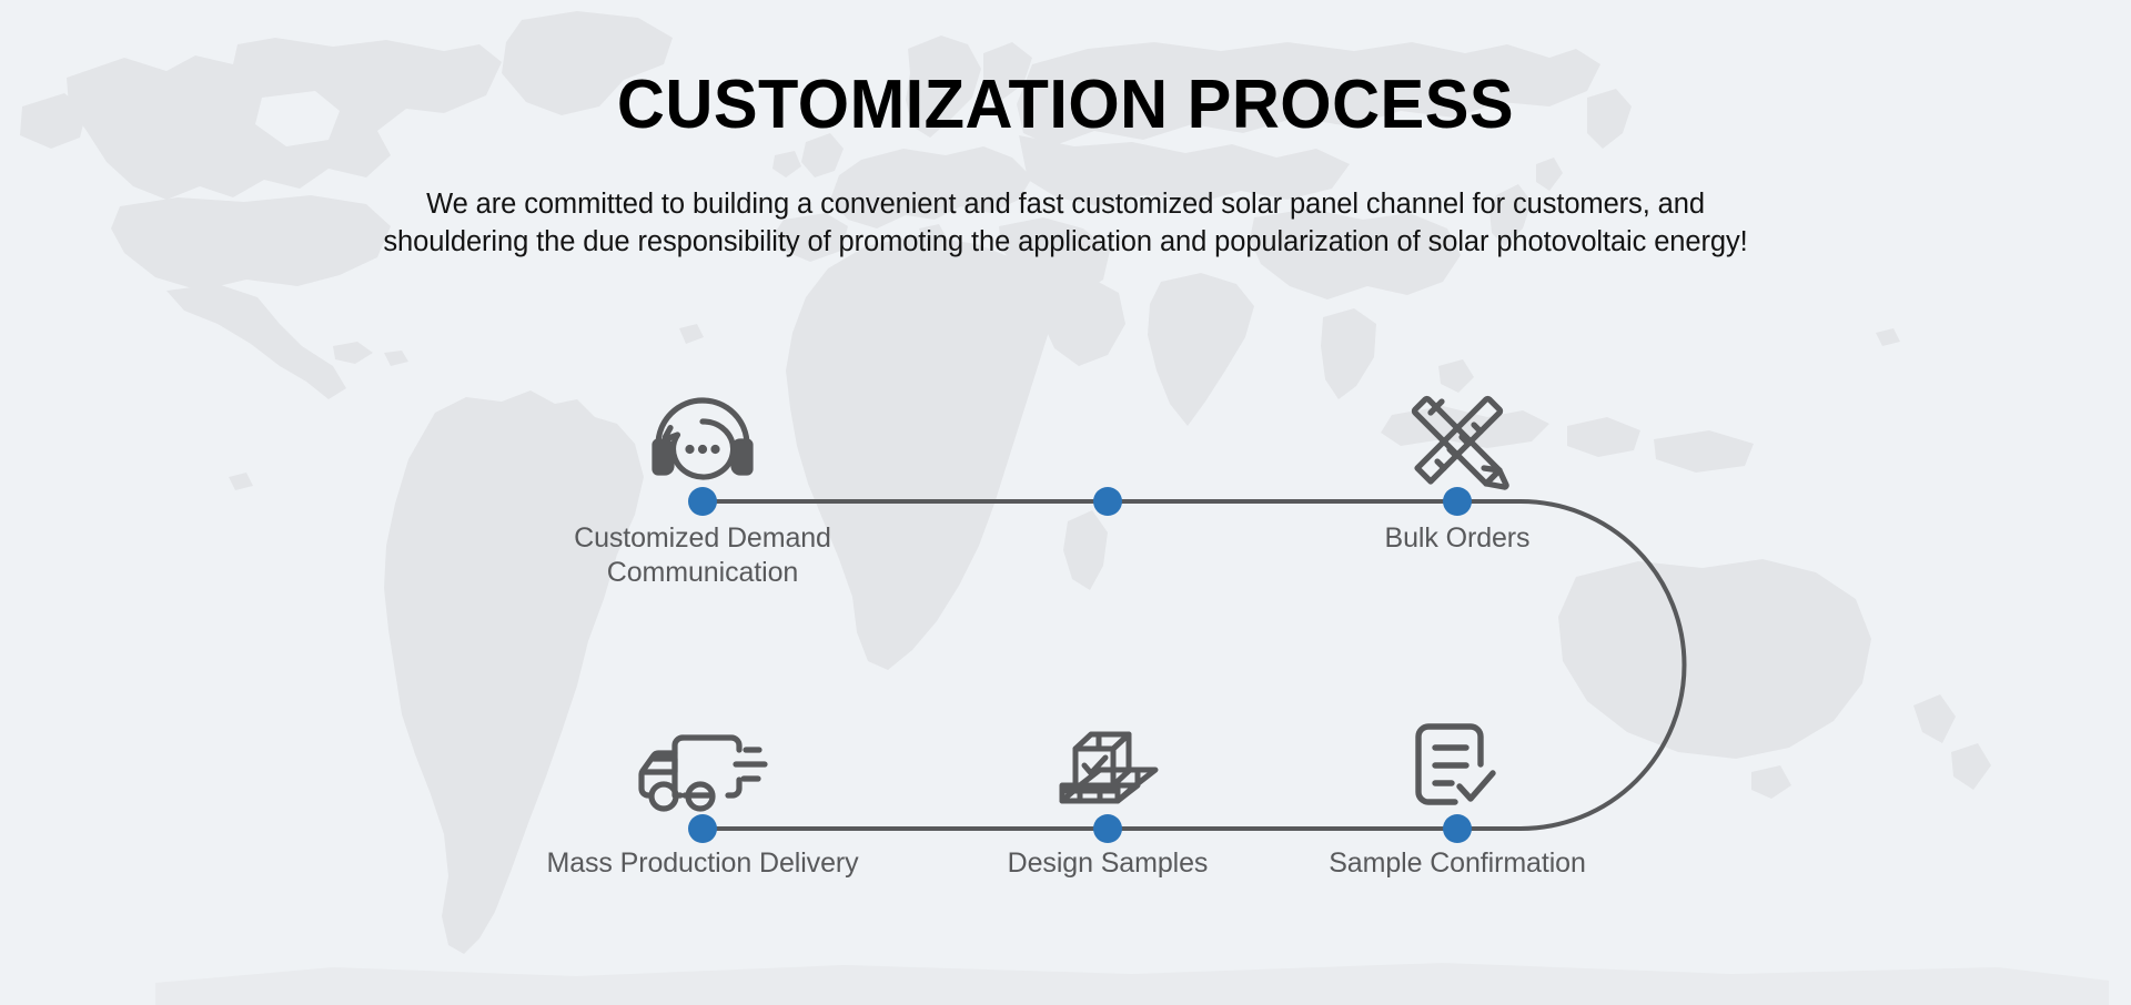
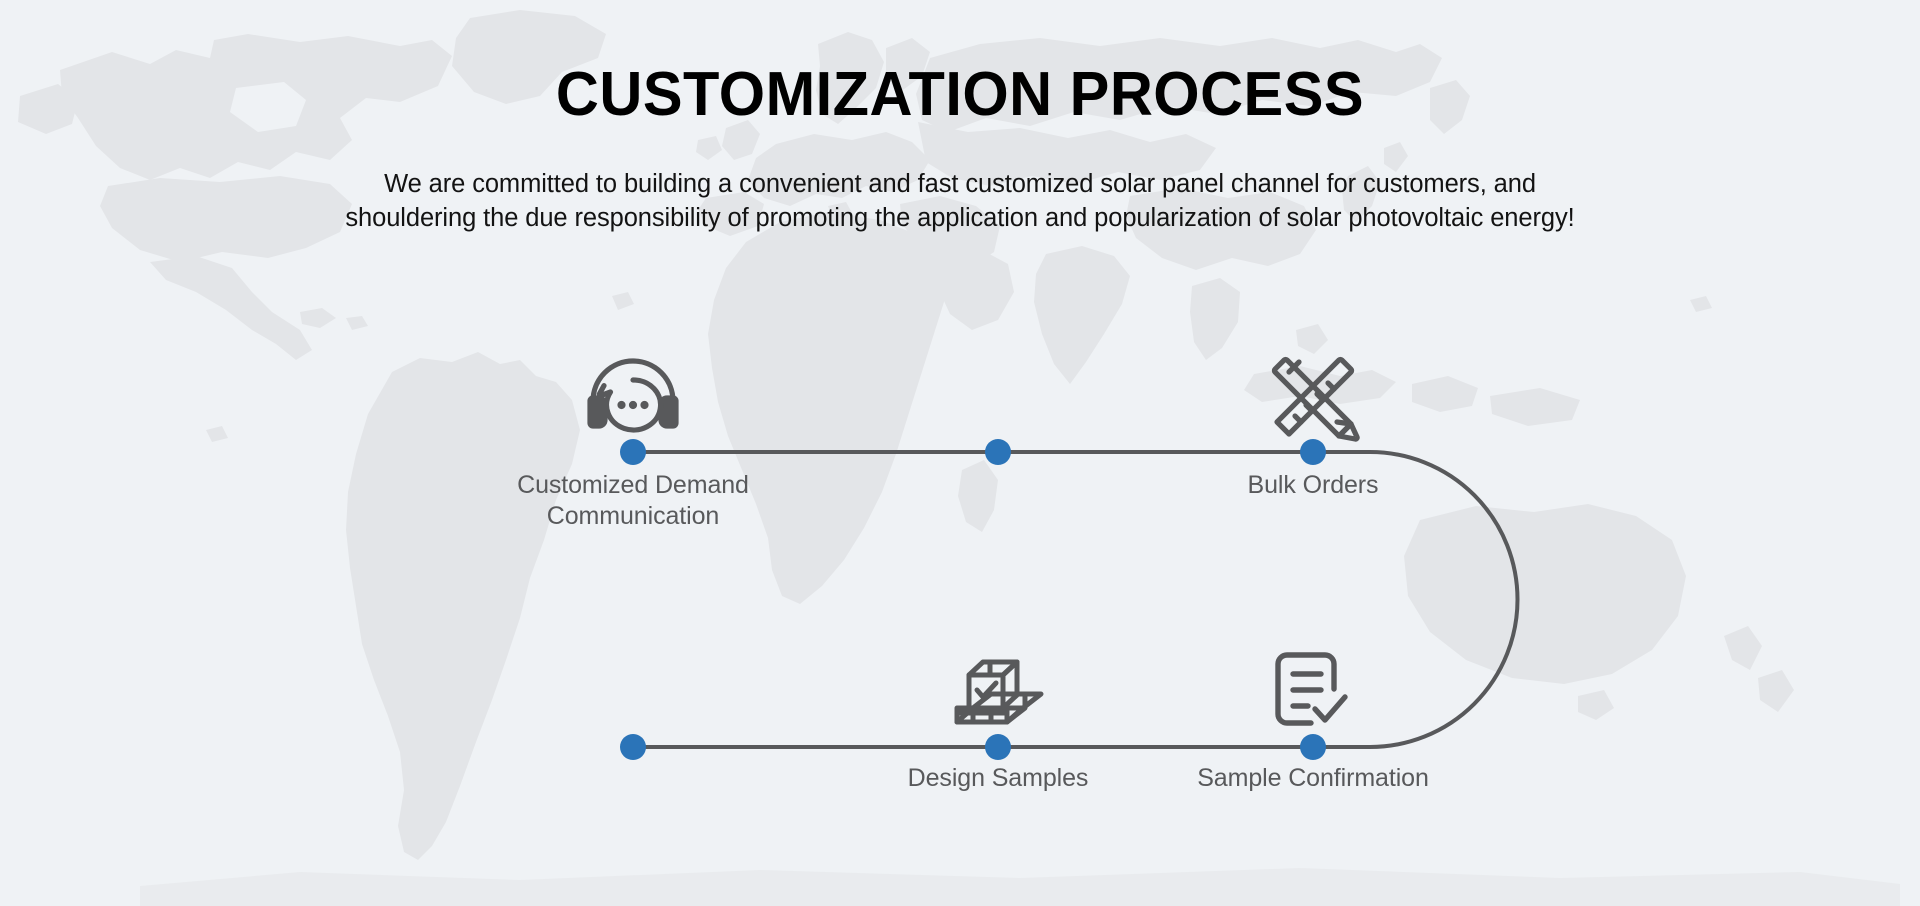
  CUSTOMIZATION PROCESS
  We are committed to building a convenient and fast customized solar panel channel for customers, and shouldering the due responsibility of promoting the application and popularization of solar photovoltaic energy!
  Customized Demand
  Communication
  Bulk Orders
  Sample Confirmation
  Design Samples
- Mass Production Delivery
